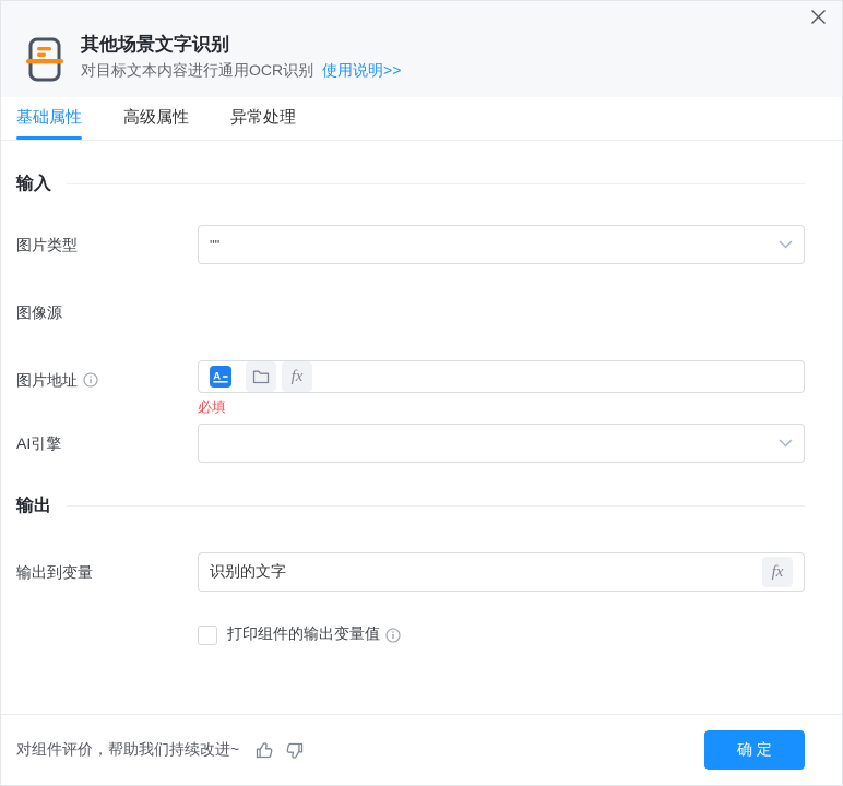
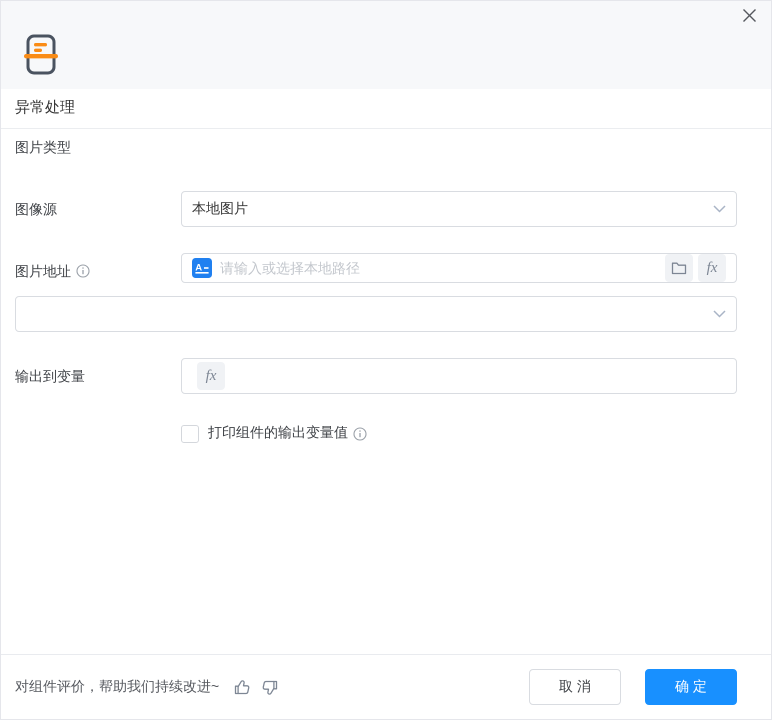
- 其他场景文字识别
- 对目标文本内容进行通用OCR识别 使用说明>>
- 基础属性
- 高级属性
  异常处理
- 输入
  图片类型
- ""
  图像源
+ 本地图片
  图片地址
  A
+ 请输入或选择本地路径
  fx
- 必填
- AI引擎
- 输出
  输出到变量
- 识别的文字
  fx
  打印组件的输出变量值
  对组件评价，帮助我们持续改进~
+ 取 消
  确 定
